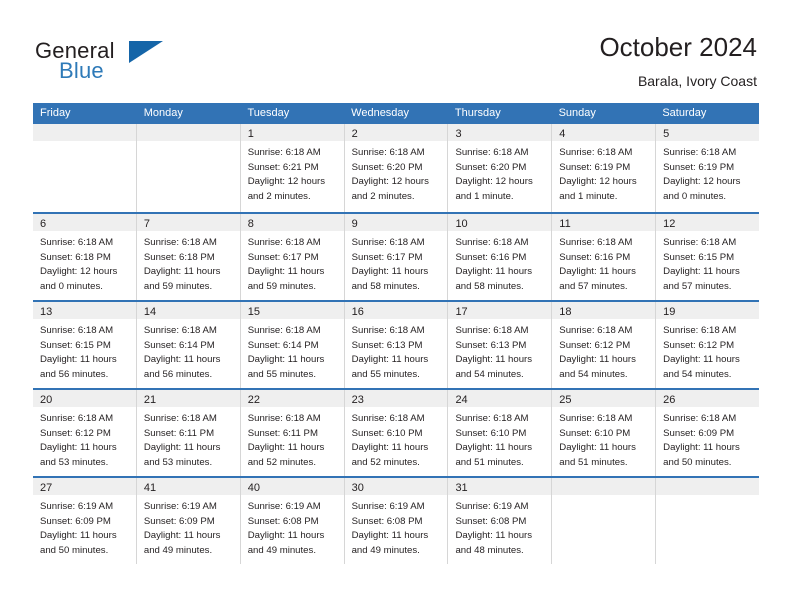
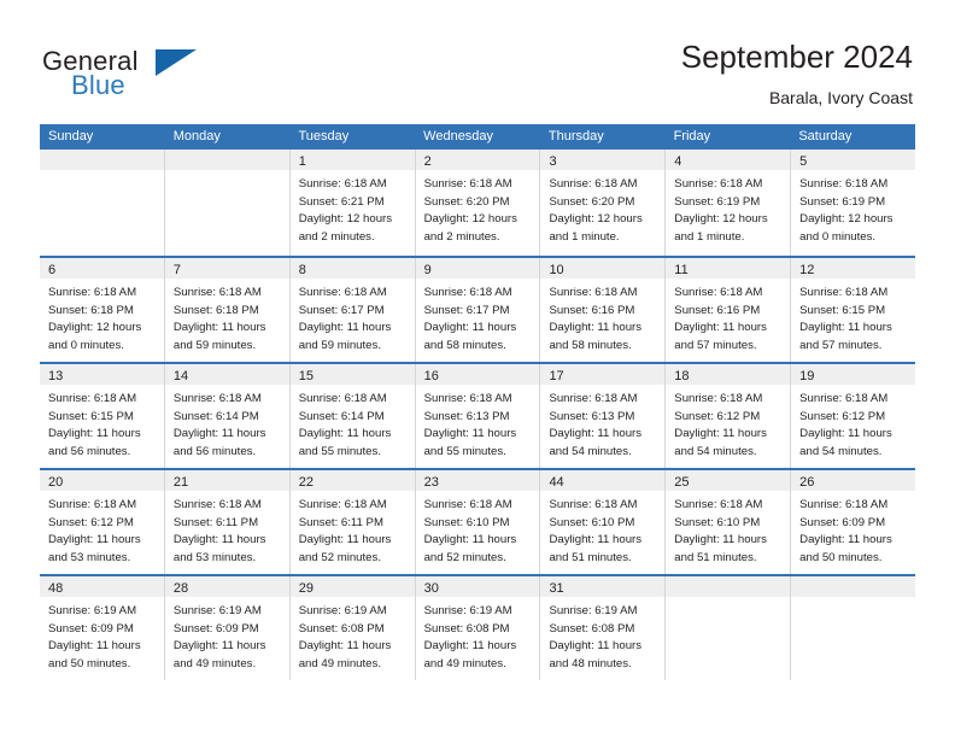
  General
  Blue
- October 2024
+ September 2024
  Barala, Ivory Coast
- Friday
+ Sunday
  Monday
  Tuesday
  Wednesday
  Thursday
- Sunday
+ Friday
  Saturday
  1
  Sunrise: 6:18 AM
  Sunset: 6:21 PM
  Daylight: 12 hours
  and 2 minutes.
  2
  Sunrise: 6:18 AM
  Sunset: 6:20 PM
  Daylight: 12 hours
  and 2 minutes.
  3
  Sunrise: 6:18 AM
  Sunset: 6:20 PM
  Daylight: 12 hours
  and 1 minute.
  4
  Sunrise: 6:18 AM
  Sunset: 6:19 PM
  Daylight: 12 hours
  and 1 minute.
  5
  Sunrise: 6:18 AM
  Sunset: 6:19 PM
  Daylight: 12 hours
  and 0 minutes.
  6
  Sunrise: 6:18 AM
  Sunset: 6:18 PM
  Daylight: 12 hours
  and 0 minutes.
  7
  Sunrise: 6:18 AM
  Sunset: 6:18 PM
  Daylight: 11 hours
  and 59 minutes.
  8
  Sunrise: 6:18 AM
  Sunset: 6:17 PM
  Daylight: 11 hours
  and 59 minutes.
  9
  Sunrise: 6:18 AM
  Sunset: 6:17 PM
  Daylight: 11 hours
  and 58 minutes.
  10
  Sunrise: 6:18 AM
  Sunset: 6:16 PM
  Daylight: 11 hours
  and 58 minutes.
  11
  Sunrise: 6:18 AM
  Sunset: 6:16 PM
  Daylight: 11 hours
  and 57 minutes.
  12
  Sunrise: 6:18 AM
  Sunset: 6:15 PM
  Daylight: 11 hours
  and 57 minutes.
  13
  Sunrise: 6:18 AM
  Sunset: 6:15 PM
  Daylight: 11 hours
  and 56 minutes.
  14
  Sunrise: 6:18 AM
  Sunset: 6:14 PM
  Daylight: 11 hours
  and 56 minutes.
  15
  Sunrise: 6:18 AM
  Sunset: 6:14 PM
  Daylight: 11 hours
  and 55 minutes.
  16
  Sunrise: 6:18 AM
  Sunset: 6:13 PM
  Daylight: 11 hours
  and 55 minutes.
  17
  Sunrise: 6:18 AM
  Sunset: 6:13 PM
  Daylight: 11 hours
  and 54 minutes.
  18
  Sunrise: 6:18 AM
  Sunset: 6:12 PM
  Daylight: 11 hours
  and 54 minutes.
  19
  Sunrise: 6:18 AM
  Sunset: 6:12 PM
  Daylight: 11 hours
  and 54 minutes.
  20
  Sunrise: 6:18 AM
  Sunset: 6:12 PM
  Daylight: 11 hours
  and 53 minutes.
  21
  Sunrise: 6:18 AM
  Sunset: 6:11 PM
  Daylight: 11 hours
  and 53 minutes.
  22
  Sunrise: 6:18 AM
  Sunset: 6:11 PM
  Daylight: 11 hours
  and 52 minutes.
  23
  Sunrise: 6:18 AM
  Sunset: 6:10 PM
  Daylight: 11 hours
  and 52 minutes.
- 24
+ 44
  Sunrise: 6:18 AM
  Sunset: 6:10 PM
  Daylight: 11 hours
  and 51 minutes.
  25
  Sunrise: 6:18 AM
  Sunset: 6:10 PM
  Daylight: 11 hours
  and 51 minutes.
  26
  Sunrise: 6:18 AM
  Sunset: 6:09 PM
  Daylight: 11 hours
  and 50 minutes.
- 27
+ 48
  Sunrise: 6:19 AM
  Sunset: 6:09 PM
  Daylight: 11 hours
  and 50 minutes.
- 41
+ 28
  Sunrise: 6:19 AM
  Sunset: 6:09 PM
  Daylight: 11 hours
  and 49 minutes.
- 40
+ 29
  Sunrise: 6:19 AM
  Sunset: 6:08 PM
  Daylight: 11 hours
  and 49 minutes.
  30
  Sunrise: 6:19 AM
  Sunset: 6:08 PM
  Daylight: 11 hours
  and 49 minutes.
  31
  Sunrise: 6:19 AM
  Sunset: 6:08 PM
  Daylight: 11 hours
  and 48 minutes.
